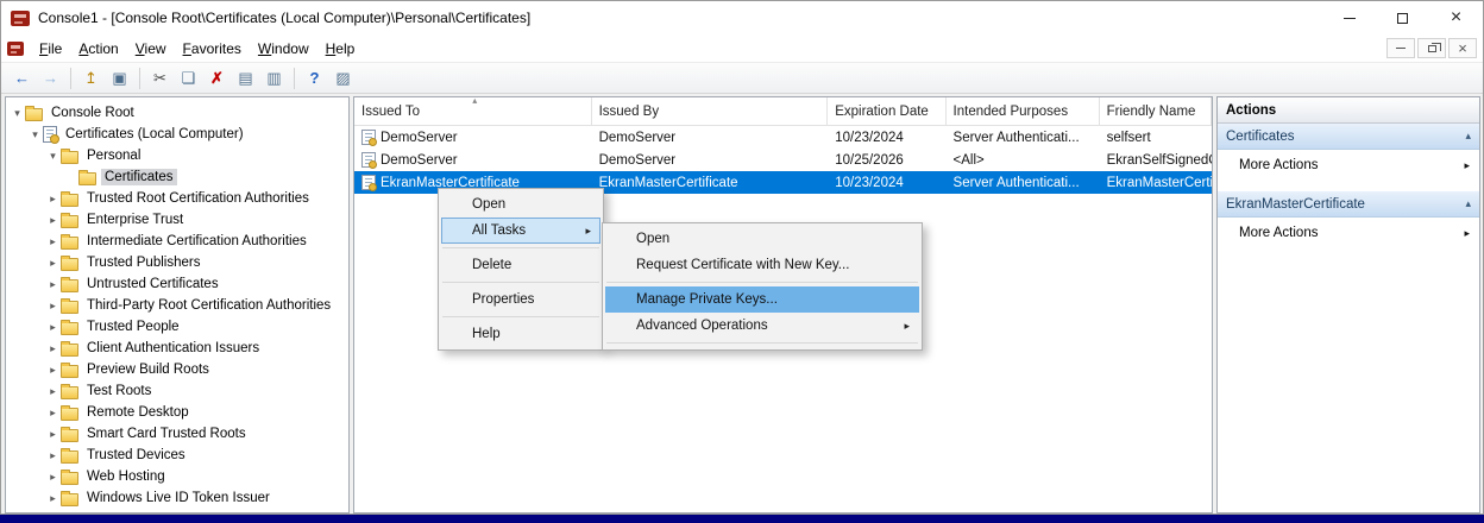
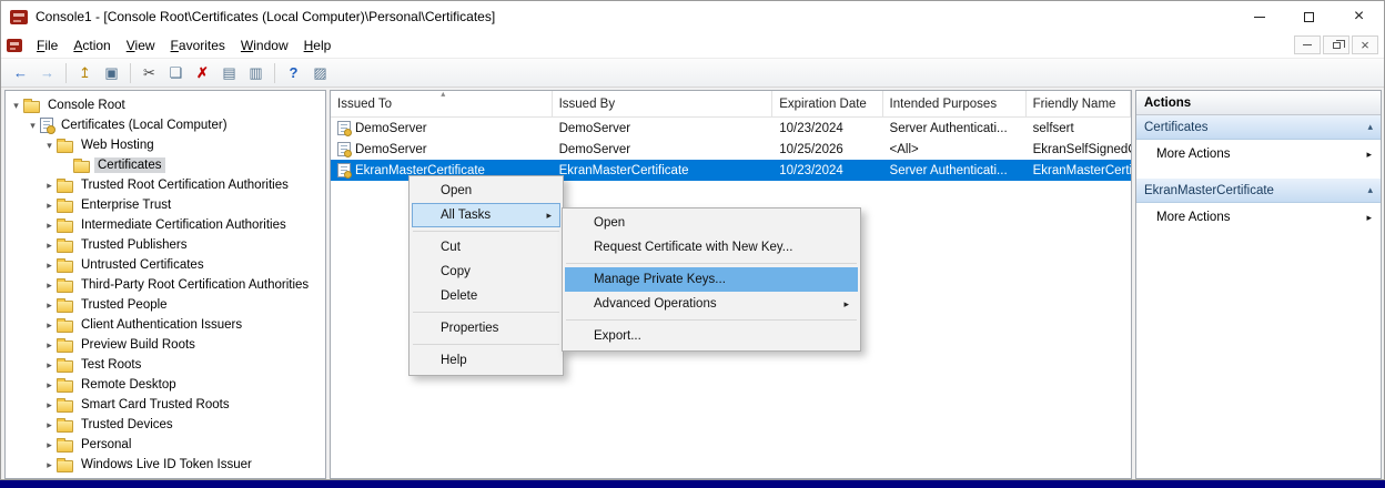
  Console1 - [Console Root\Certificates (Local Computer)\Personal\Certificates]
  File
  Action
  View
  Favorites
  Window
  Help
  ←
  →
  ↥
  ▣
  ✂
  ❏
  ✗
  ▤
  ▥
  ?
  ▨
  ▾
  Console Root
  ▾
  Certificates (Local Computer)
  ▾
- Personal
+ Web Hosting
  Certificates
  ▸
  Trusted Root Certification Authorities
  ▸
  Enterprise Trust
  ▸
  Intermediate Certification Authorities
  ▸
  Trusted Publishers
  ▸
  Untrusted Certificates
  ▸
  Third-Party Root Certification Authorities
  ▸
  Trusted People
  ▸
  Client Authentication Issuers
  ▸
  Preview Build Roots
  ▸
  Test Roots
  ▸
  Remote Desktop
  ▸
  Smart Card Trusted Roots
  ▸
  Trusted Devices
  ▸
- Web Hosting
+ Personal
  ▸
  Windows Live ID Token Issuer
  Issued To
  ▴
  Issued By
  Expiration Date
  Intended Purposes
  Friendly Name
  DemoServer
  DemoServer
  10/23/2024
  Server Authenticati...
  selfsert
  DemoServer
  DemoServer
  10/25/2026
  <All>
  EkranSelfSigned
  EkranMasterCertificate
  EkranMasterCertificate
  10/23/2024
  Server Authenticati...
  EkranMasterCerti
  Actions
  Certificates
  ▴
  More Actions
  ▸
  EkranMasterCertificate
  ▴
  More Actions
  ▸
  Open
  All Tasks
  ▸
+ Cut
+ Copy
  Delete
  Properties
  Help
  Open
  Request Certificate with New Key...
  Manage Private Keys...
  Advanced Operations
  ▸
+ Export...
